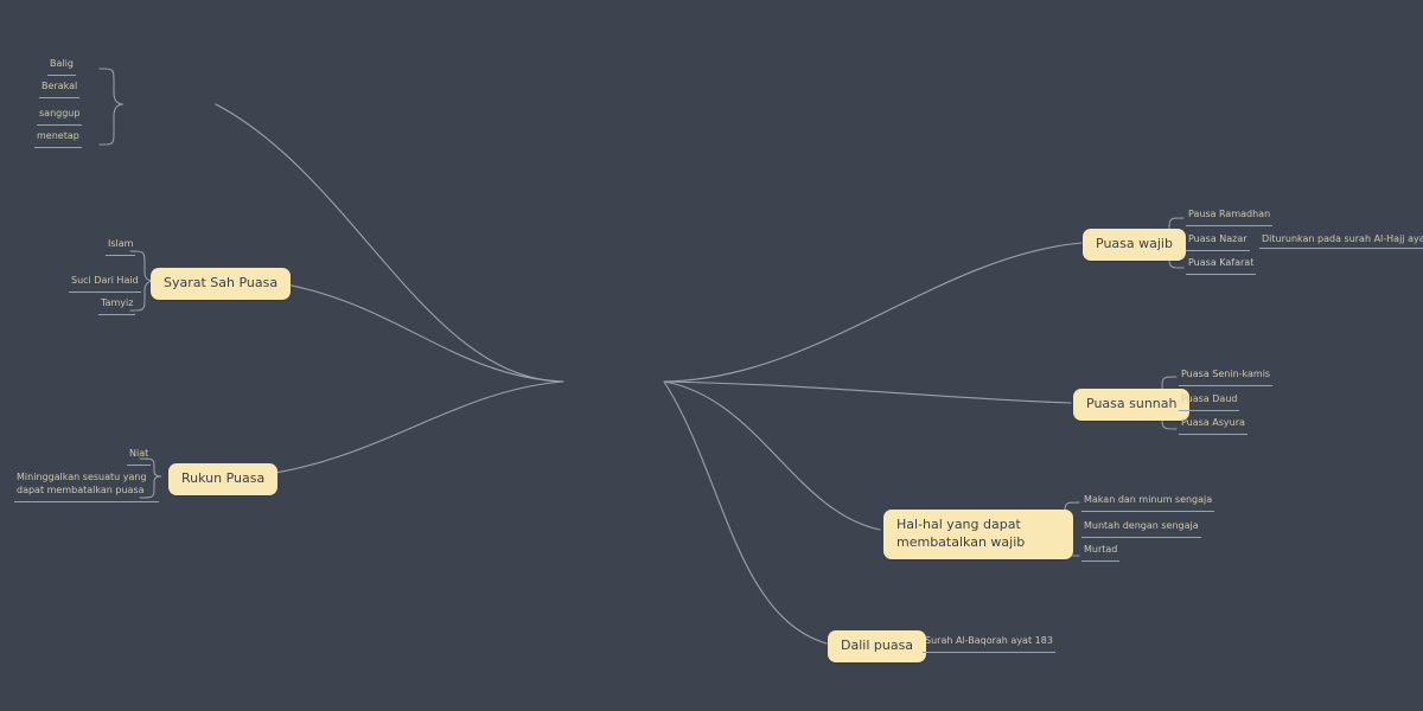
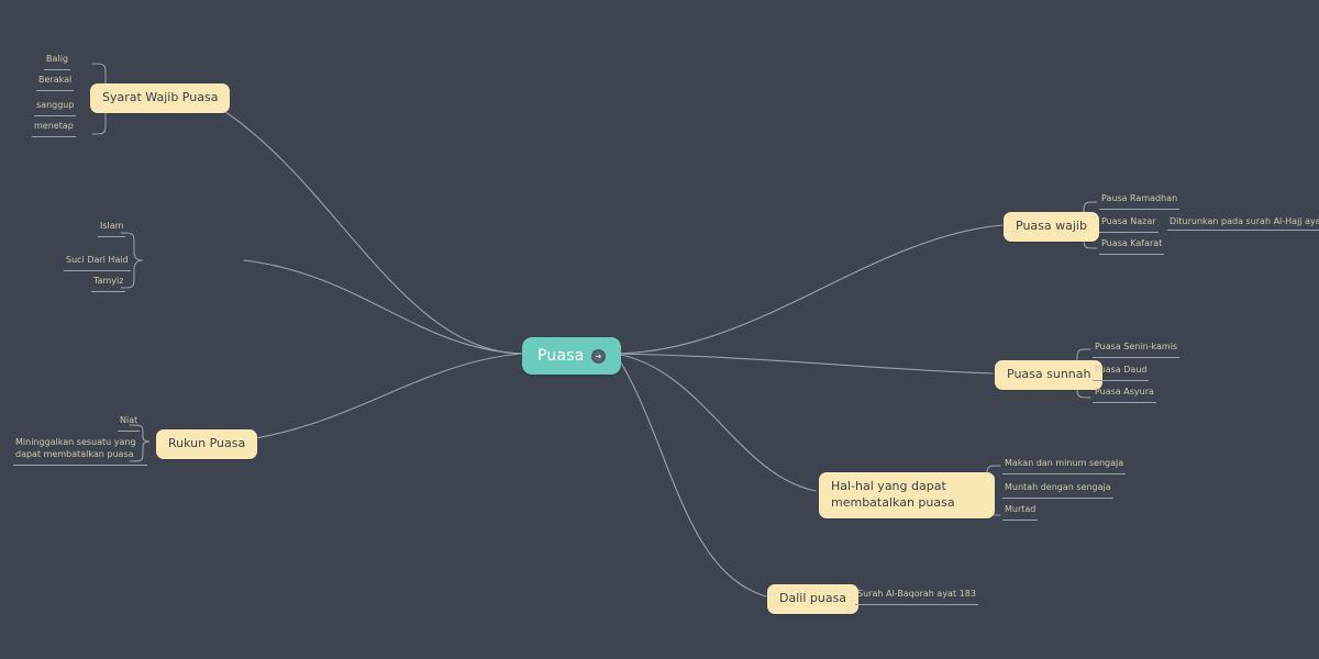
+ Puasa
+ Syarat Wajib Puasa
  Balig
  Berakal
  sanggup
  menetap
- Syarat Sah Puasa
  Islam
  Suci Dari Haid
  Tamyiz
  Rukun Puasa
  Niat
  Mininggalkan sesuatu yang dapat membatalkan puasa
  Puasa wajib
  Pausa Ramadhan
  Puasa Nazar
  Diturunkan pada surah Al-Hajj aya
  Puasa Kafarat
  Puasa sunnah
  Puasa Senin-kamis
  Puasa Daud
  Puasa Asyura
- Hal-hal yang dapat membatalkan wajib
+ Hal-hal yang dapat membatalkan puasa
  Makan dan minum sengaja
  Muntah dengan sengaja
  Murtad
  Dalil puasa
  Surah Al-Baqorah ayat 183
